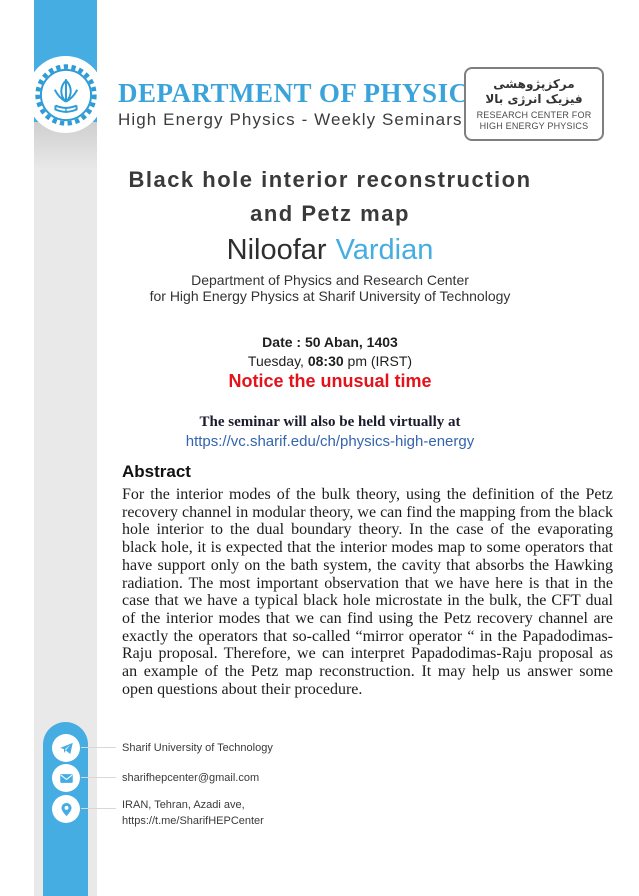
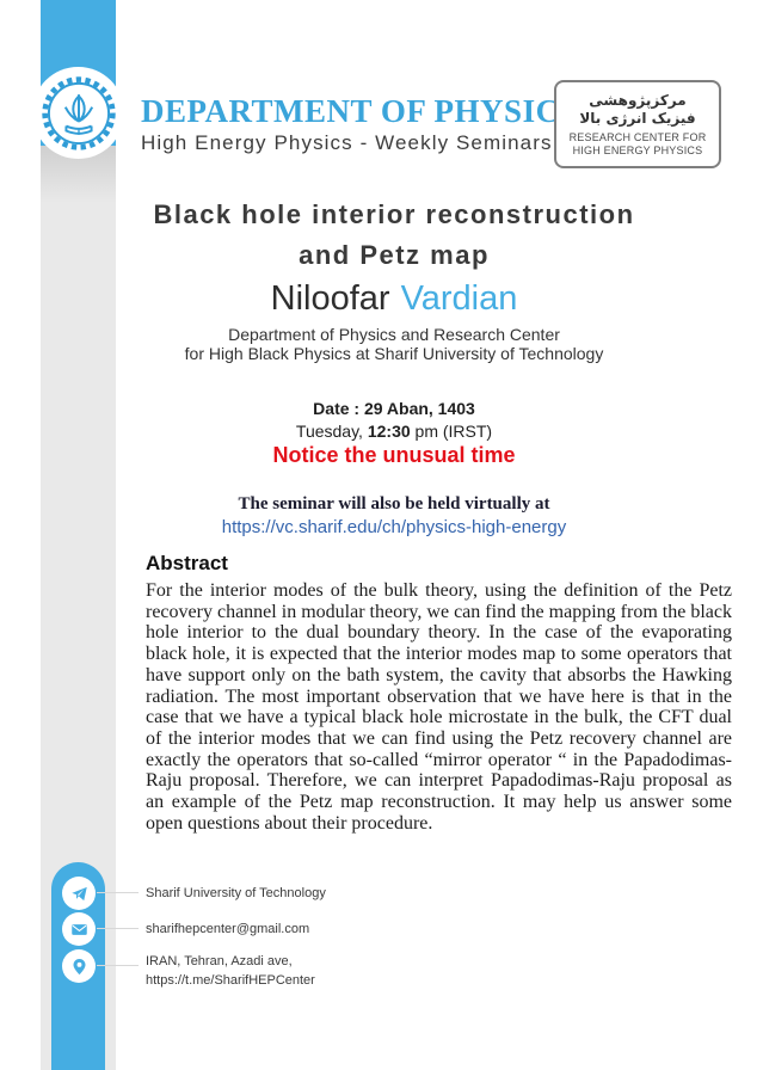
  DEPARTMENT OF PHYSIC
  High Energy Physics - Weekly Seminars
  مرکزپژوهشی
  فیزیک انرژی بالا
  RESEARCH CENTER FOR
  HIGH ENERGY PHYSICS
  Black hole interior reconstruction
  and Petz map
  Niloofar Vardian
  Department of Physics and Research Center
- for High Energy Physics at Sharif University of Technology
+ for High Black Physics at Sharif University of Technology
- Date : 50 Aban, 1403
+ Date : 29 Aban, 1403
- Tuesday, 08:30 pm (IRST)
+ Tuesday, 12:30 pm (IRST)
  Notice the unusual time
  The seminar will also be held virtually at
  https://vc.sharif.edu/ch/physics-high-energy
  Abstract
  For the interior modes of the bulk theory, using the definition of the Petz recovery channel in modular theory, we can find the mapping from the black hole interior to the dual boundary theory. In the case of the evaporating black hole, it is expected that the interior modes map to some operators that have support only on the bath system, the cavity that absorbs the Hawking radiation. The most important observation that we have here is that in the case that we have a typical black hole microstate in the bulk, the CFT dual of the interior modes that we can find using the Petz recovery channel are exactly the operators that so-called “mirror operator “ in the Papadodimas-Raju proposal. Therefore, we can interpret Papadodimas-Raju proposal as an example of the Petz map reconstruction. It may help us answer some open questions about their procedure.
  Sharif University of Technology
  sharifhepcenter@gmail.com
  IRAN, Tehran, Azadi ave,
  https://t.me/SharifHEPCenter
